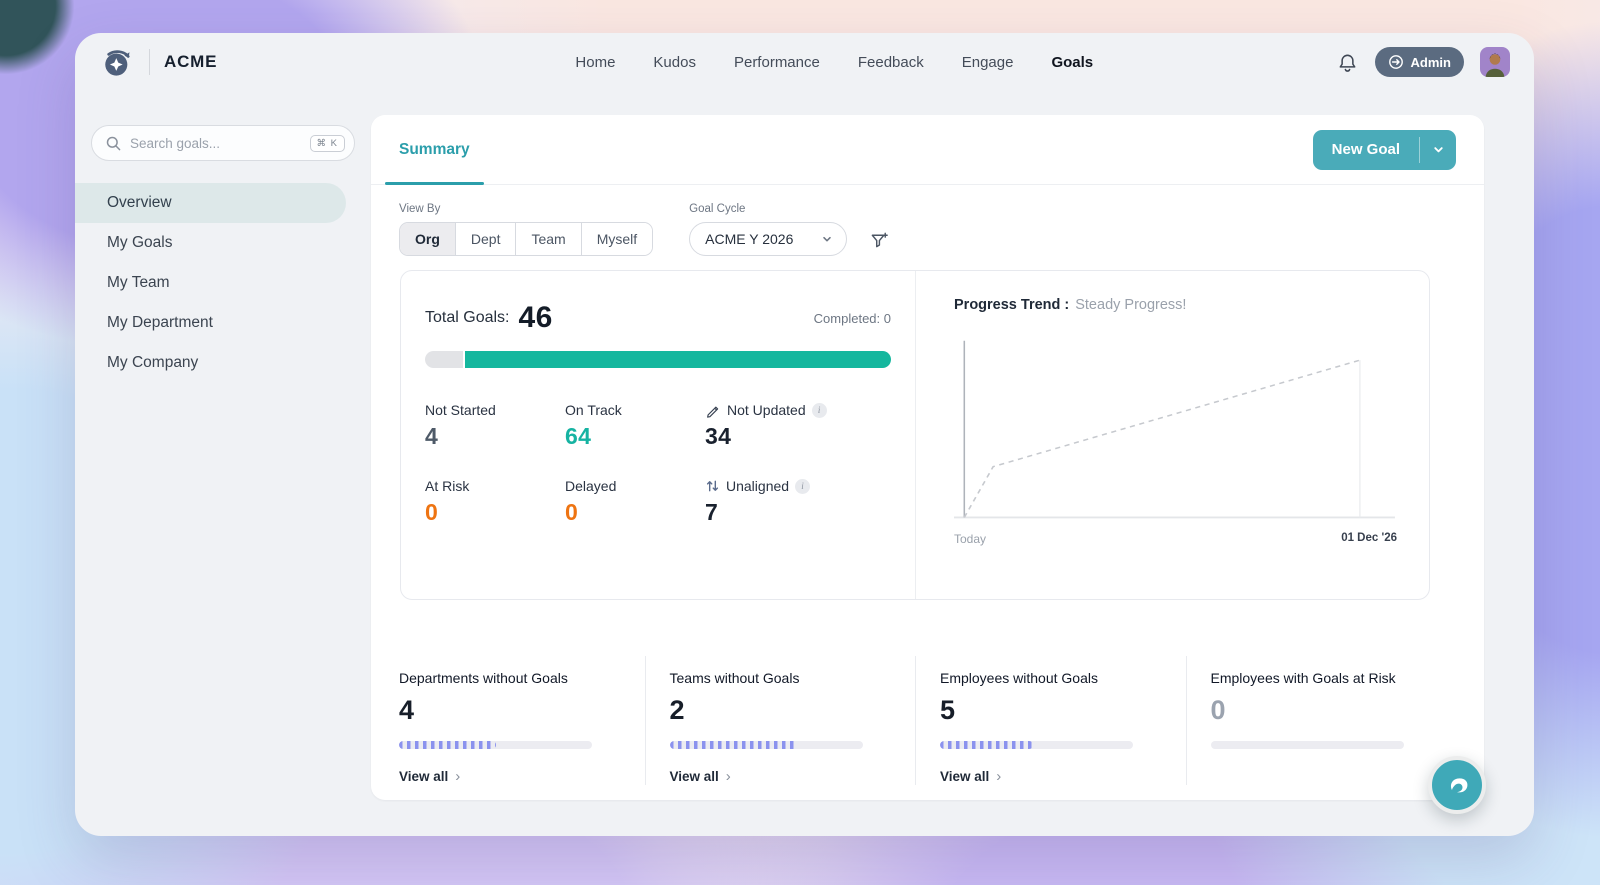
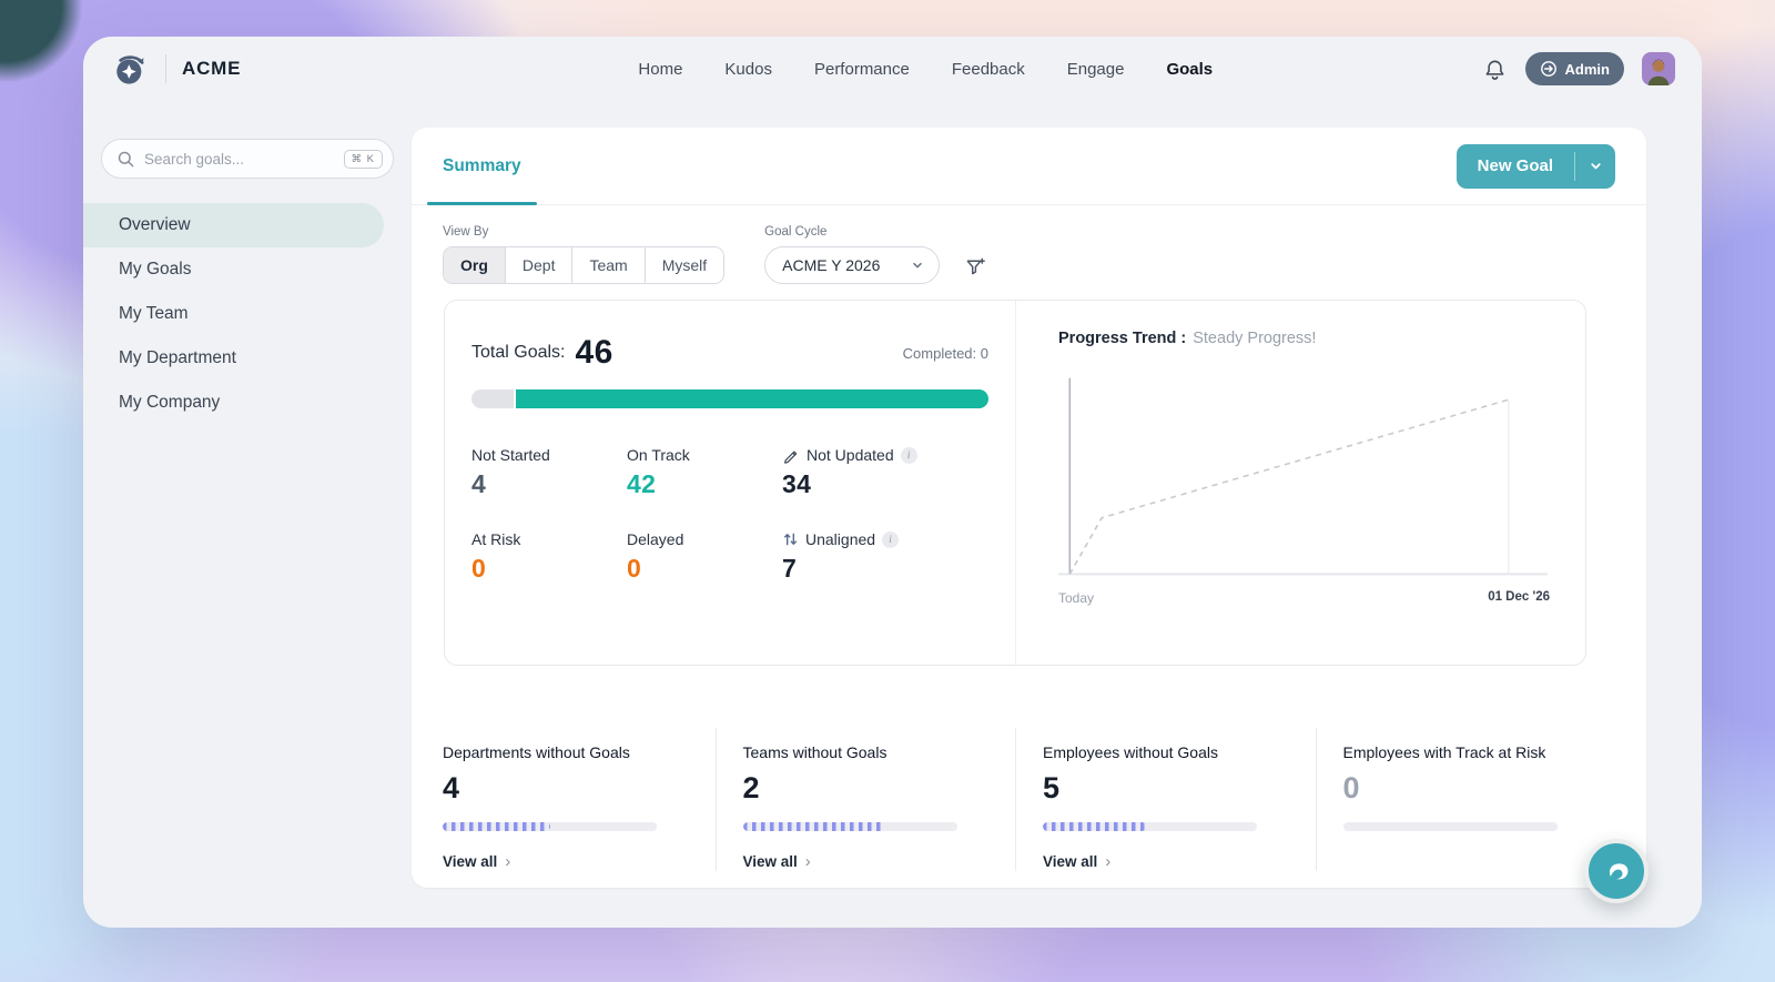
  ACME
  Home
  Kudos
  Performance
  Feedback
  Engage
  Goals
  Admin
  Search goals...
  ⌘ K
  Overview
  My Goals
  My Team
  My Department
  My Company
  Summary
  New Goal
  View By
  Org
  Dept
  Team
  Myself
  Goal Cycle
  ACME Y 2026
  Total Goals:
  46
  Completed: 0
  Not Started
  4
  On Track
- 64
+ 42
  Not Updated
  34
  At Risk
  0
  Delayed
  0
  Unaligned
  7
  Progress Trend :
  Steady Progress!
  Today
  01 Dec '26
  Departments without Goals
  4
  View all
  ›
  Teams without Goals
  2
  View all
  ›
  Employees without Goals
  5
  View all
  ›
- Employees with Goals at Risk
+ Employees with Track at Risk
  0
